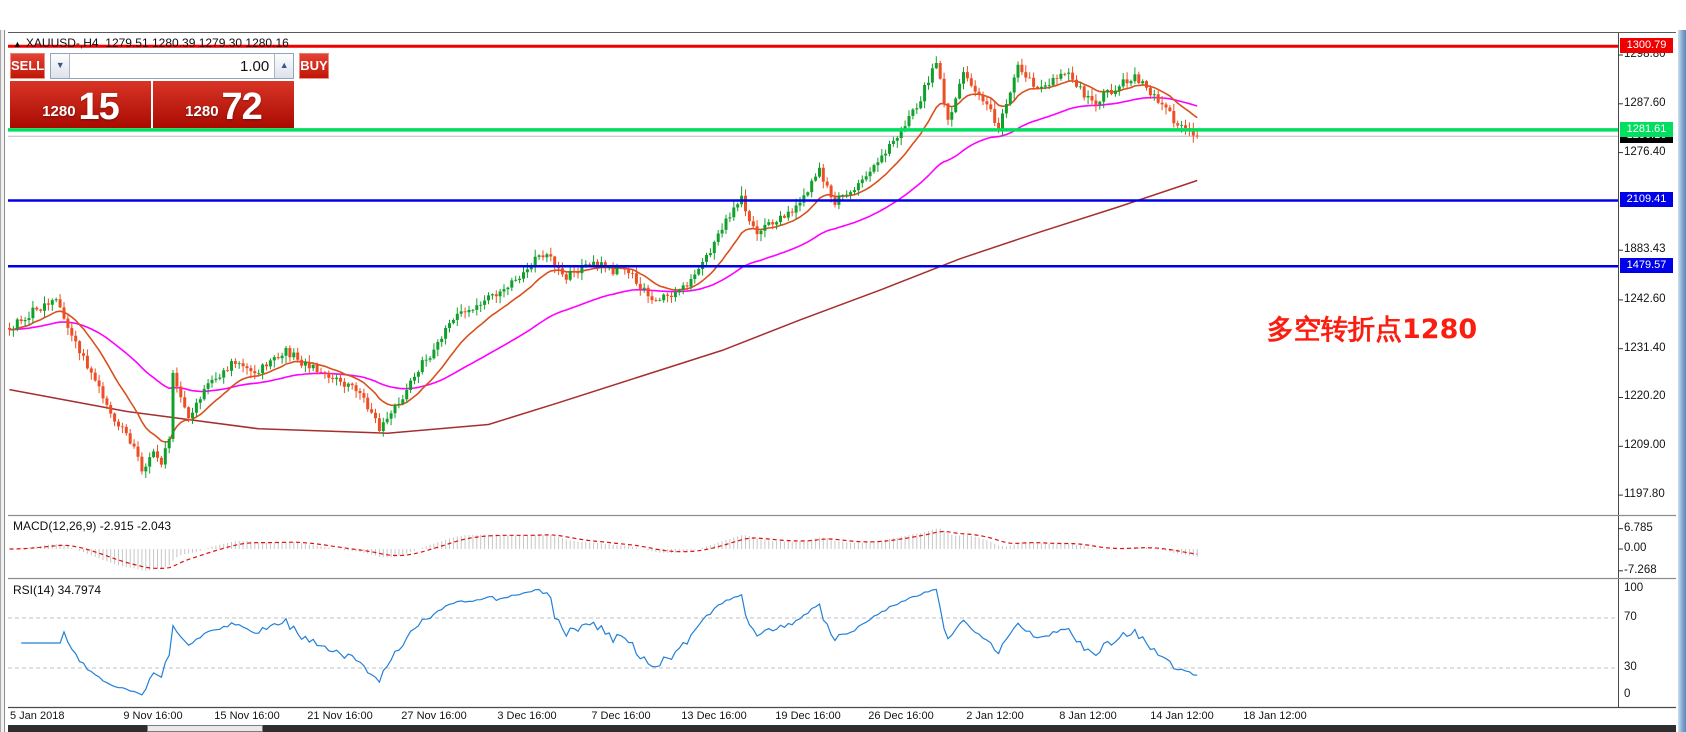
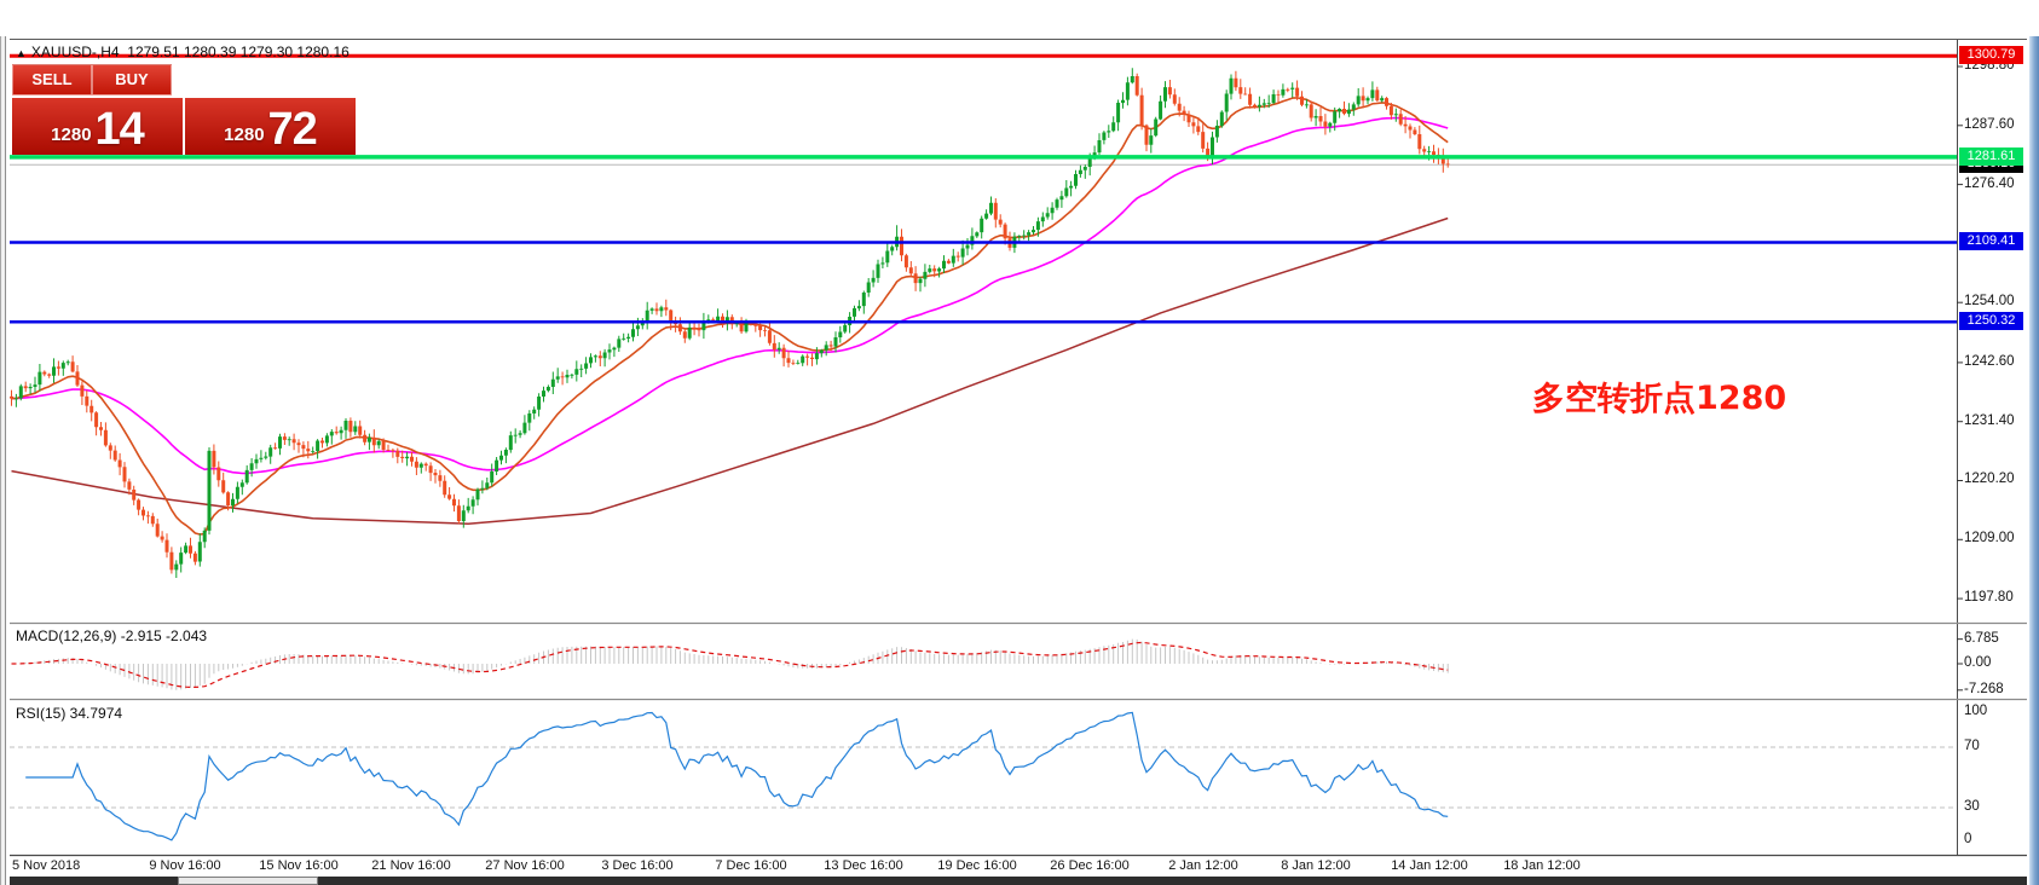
  1298.80
  1287.60
  1276.40
- 1883.43
+ 1254.00
  1242.60
  1231.40
  1220.20
  1209.00
  1197.80
  6.785
  0.00
  -7.268
  100
  70
  30
  0
- 5 Jan 2018
+ 5 Nov 2018
  9 Nov 16:00
  15 Nov 16:00
  21 Nov 16:00
  27 Nov 16:00
  3 Dec 16:00
  7 Dec 16:00
  13 Dec 16:00
  19 Dec 16:00
  26 Dec 16:00
  2 Jan 12:00
  8 Jan 12:00
  14 Jan 12:00
  18 Jan 12:00
  1300.79
  1281.61
  2109.41
- 1479.57
+ 1250.32
  ▲ XAUUSD-,H4 1279.51 1280.39 1279.30 1280.16
  SELL
- ▼
- 1.00
- ▲
  BUY
  1280
- 15
+ 14
  1280
  72
  MACD(12,26,9) -2.915 -2.043
- RSI(14) 34.7974
+ RSI(15) 34.7974
  多空转折点1280
